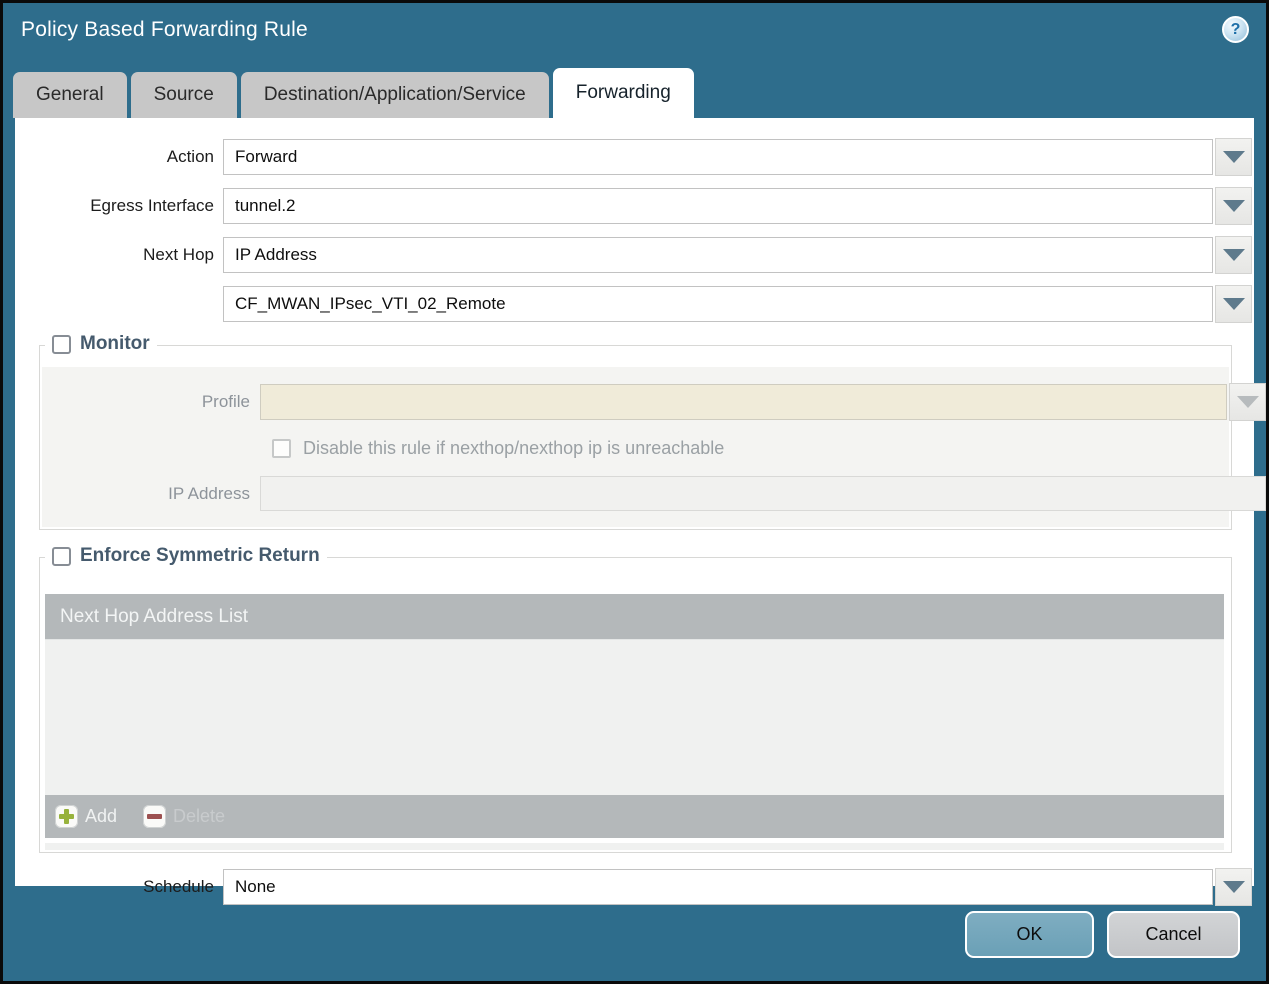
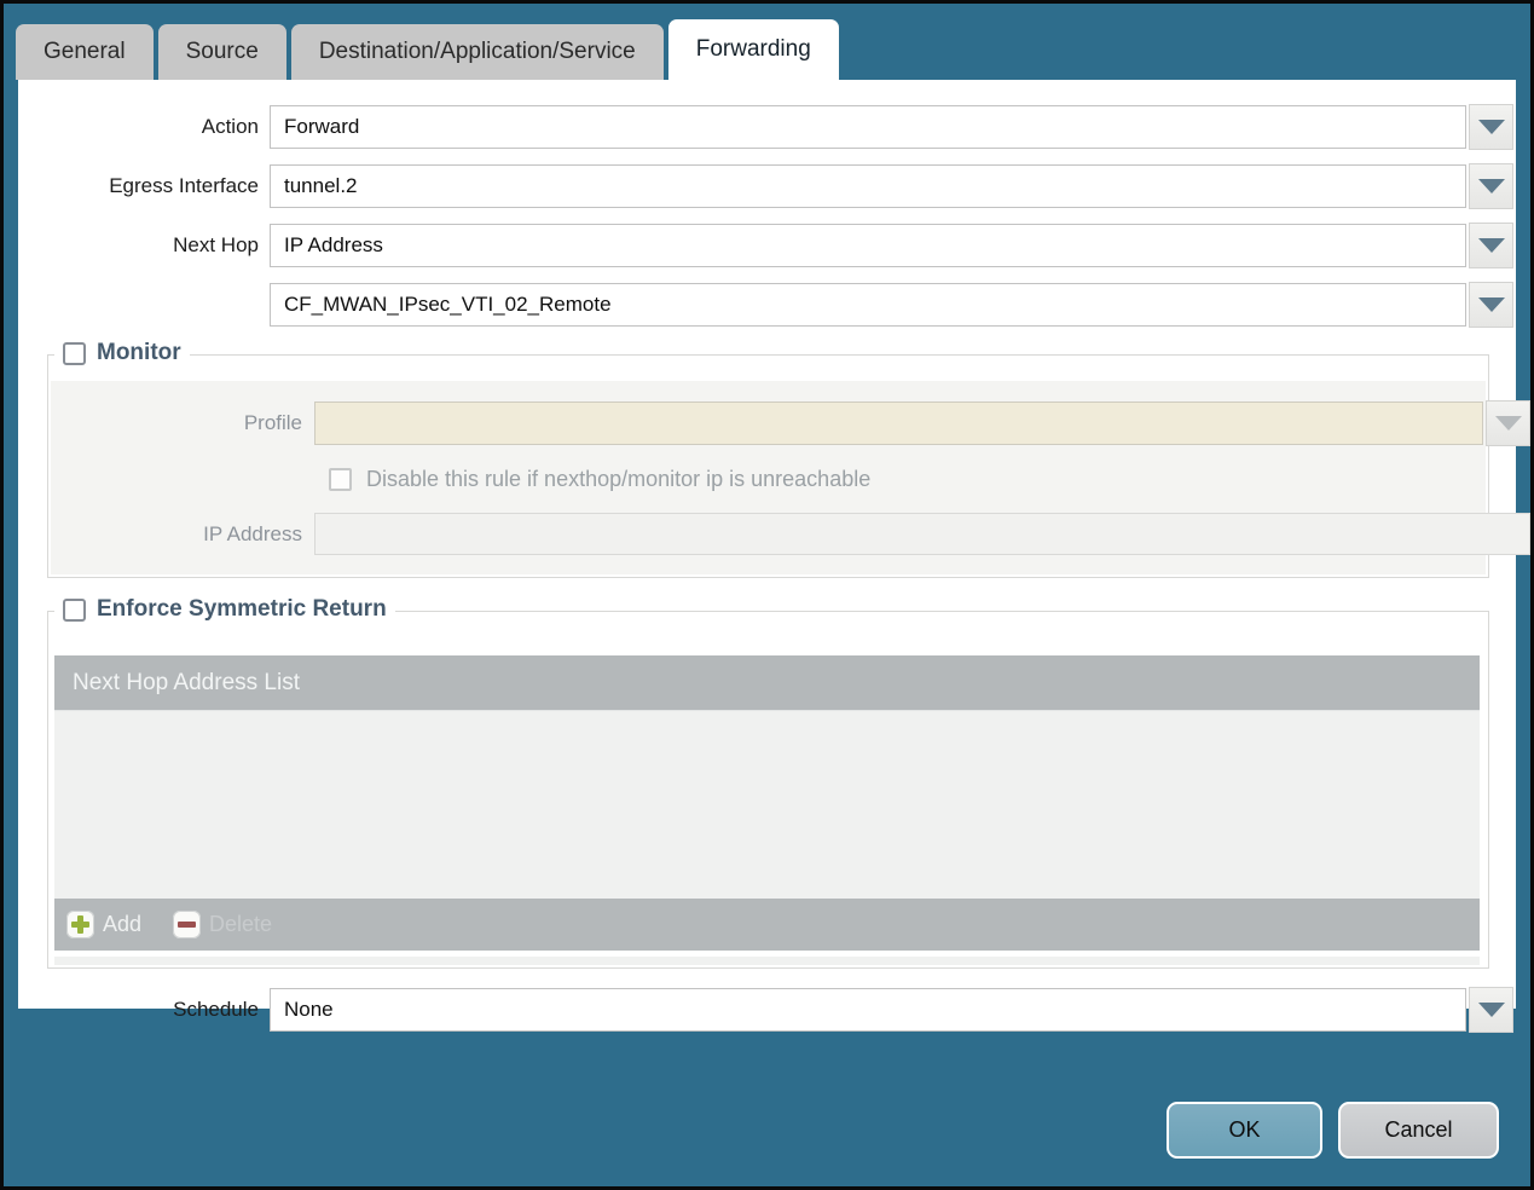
- Policy Based Forwarding Rule
- ?
  General
  Source
  Destination/Application/Service
  Forwarding
  Action
  Forward
  Egress Interface
  tunnel.2
  Next Hop
  IP Address
  CF_MWAN_IPsec_VTI_02_Remote
  Monitor
  Profile
- Disable this rule if nexthop/nexthop ip is unreachable
+ Disable this rule if nexthop/monitor ip is unreachable
  IP Address
  Enforce Symmetric Return
  Next Hop Address List
  Add
  Schedule
  None
  OK
  Cancel
